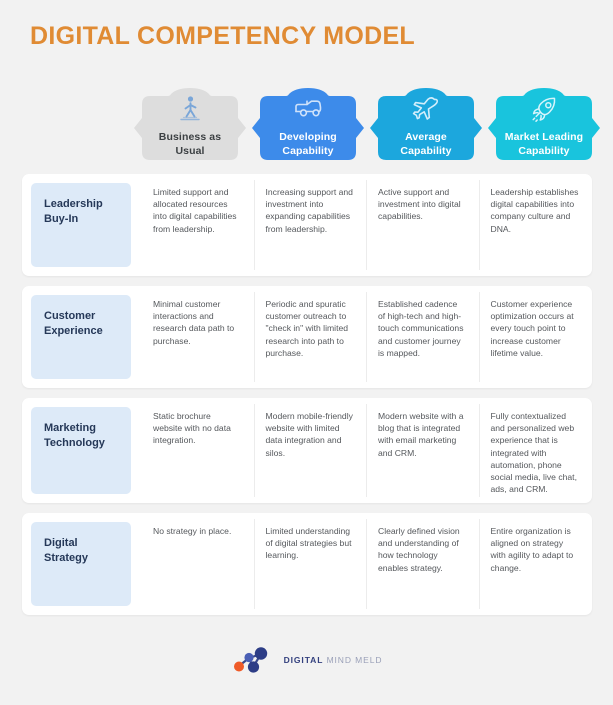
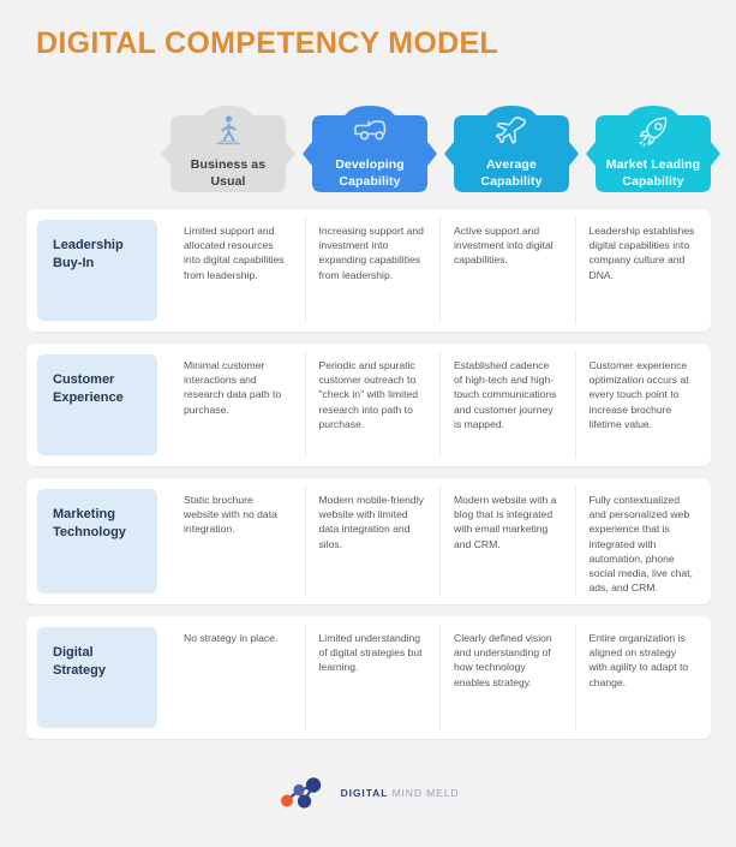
  DIGITAL COMPETENCY MODEL
  Business as
  Usual
  Developing
  Capability
  Average
  Capability
  Market Leading
  Capability
  Leadership
  Buy-In
  Limited support and allocated resources into digital capabilities from leadership.
  Increasing support and investment into expanding capabilities from leadership.
  Active support and investment into digital capabilities.
  Leadership establishes digital capabilities into company culture and DNA.
  Customer
  Experience
  Minimal customer interactions and research data path to purchase.
  Periodic and spuratic customer outreach to "check in" with limited research into path to purchase.
  Established cadence of high-tech and high-touch communications and customer journey is mapped.
- Customer experience optimization occurs at every touch point to increase customer lifetime value.
+ Customer experience optimization occurs at every touch point to increase brochure lifetime value.
  Marketing
  Technology
  Static brochure website with no data integration.
  Modern mobile-friendly website with limited data integration and silos.
  Modern website with a blog that is integrated with email marketing and CRM.
  Fully contextualized and personalized web experience that is integrated with automation, phone social media, live chat, ads, and CRM.
  Digital
  Strategy
  No strategy in place.
  Limited understanding of digital strategies but learning.
  Clearly defined vision and understanding of how technology enables strategy.
  Entire organization is aligned on strategy with agility to adapt to change.
  DIGITAL MIND MELD
